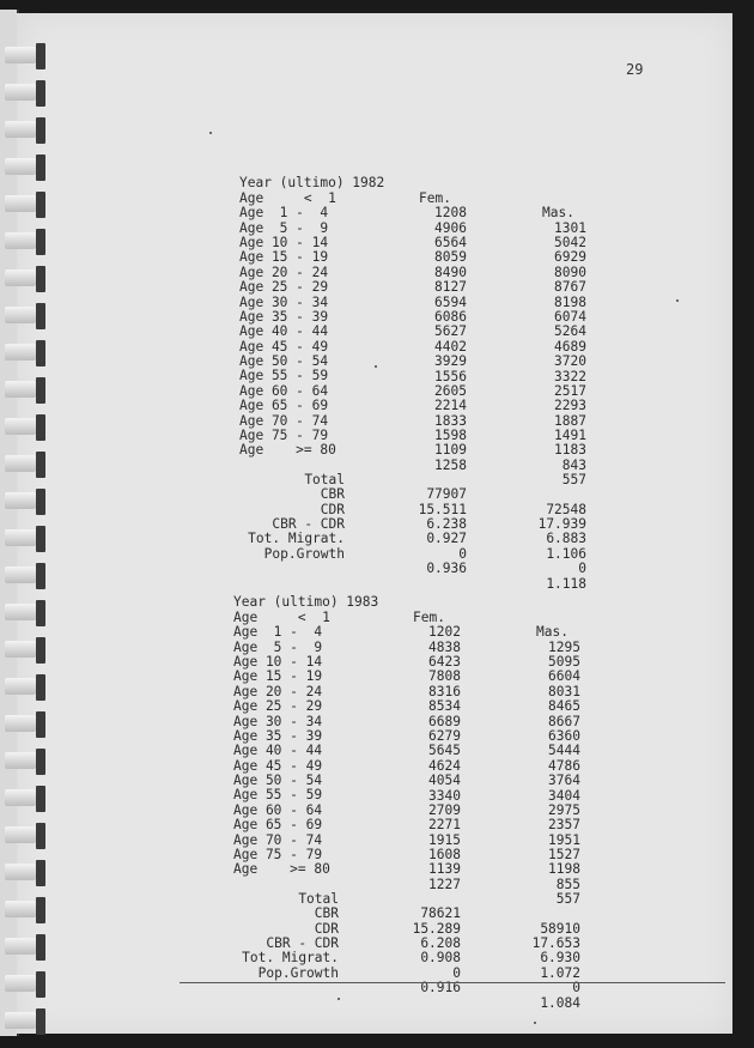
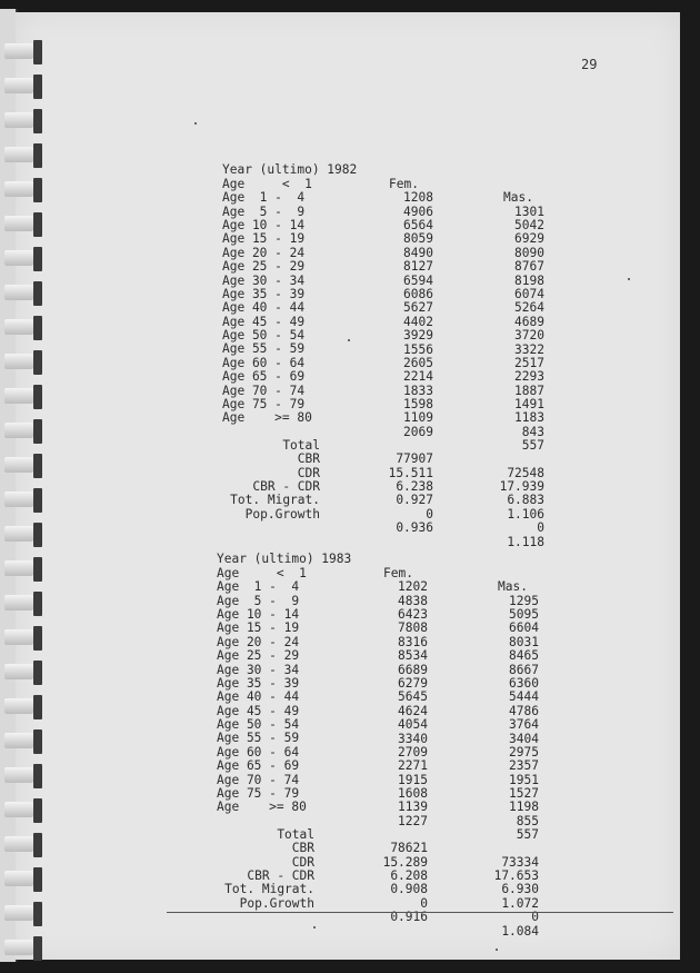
  29
  Year (ultimo) 1982
  Fem.
  Mas.
  Age < 1
  1208
  1301
  Age 1 - 4
  4906
  5042
  Age 5 - 9
  6564
  6929
  Age 10 - 14
  8059
  8090
  Age 15 - 19
  8490
  8767
  Age 20 - 24
  8127
  8198
  Age 25 - 29
  6594
  6074
  Age 30 - 34
  6086
  5264
  Age 35 - 39
  5627
  4689
  Age 40 - 44
  4402
  3720
  Age 45 - 49
  3929
  3322
  Age 50 - 54
  1556
  2517
  Age 55 - 59
  2605
  2293
  Age 60 - 64
  2214
  1887
  Age 65 - 69
  1833
  1491
  Age 70 - 74
  1598
  1183
  Age 75 - 79
  1109
  843
  Age >= 80
- 1258
+ 2069
  557
  Total
  77907
  72548
  CBR
  15.511
  17.939
  CDR
  6.238
  6.883
  CBR - CDR
  0.927
  1.106
  Tot. Migrat.
  0
  0
  Pop.Growth
  0.936
  1.118
  Year (ultimo) 1983
  Fem.
  Mas.
  Age < 1
  1202
  1295
  Age 1 - 4
  4838
  5095
  Age 5 - 9
  6423
  6604
  Age 10 - 14
  7808
  8031
  Age 15 - 19
  8316
  8465
  Age 20 - 24
  8534
  8667
  Age 25 - 29
  6689
  6360
  Age 30 - 34
  6279
  5444
  Age 35 - 39
  5645
  4786
  Age 40 - 44
  4624
  3764
  Age 45 - 49
  4054
  3404
  Age 50 - 54
  3340
  2975
  Age 55 - 59
  2709
  2357
  Age 60 - 64
  2271
  1951
  Age 65 - 69
  1915
  1527
  Age 70 - 74
  1608
  1198
  Age 75 - 79
  1139
  855
  Age >= 80
  1227
  557
  Total
  78621
- 58910
+ 73334
  CBR
  15.289
  17.653
  CDR
  6.208
  6.930
  CBR - CDR
  0.908
  1.072
  Tot. Migrat.
  0
  0
  Pop.Growth
  0.916
  1.084
